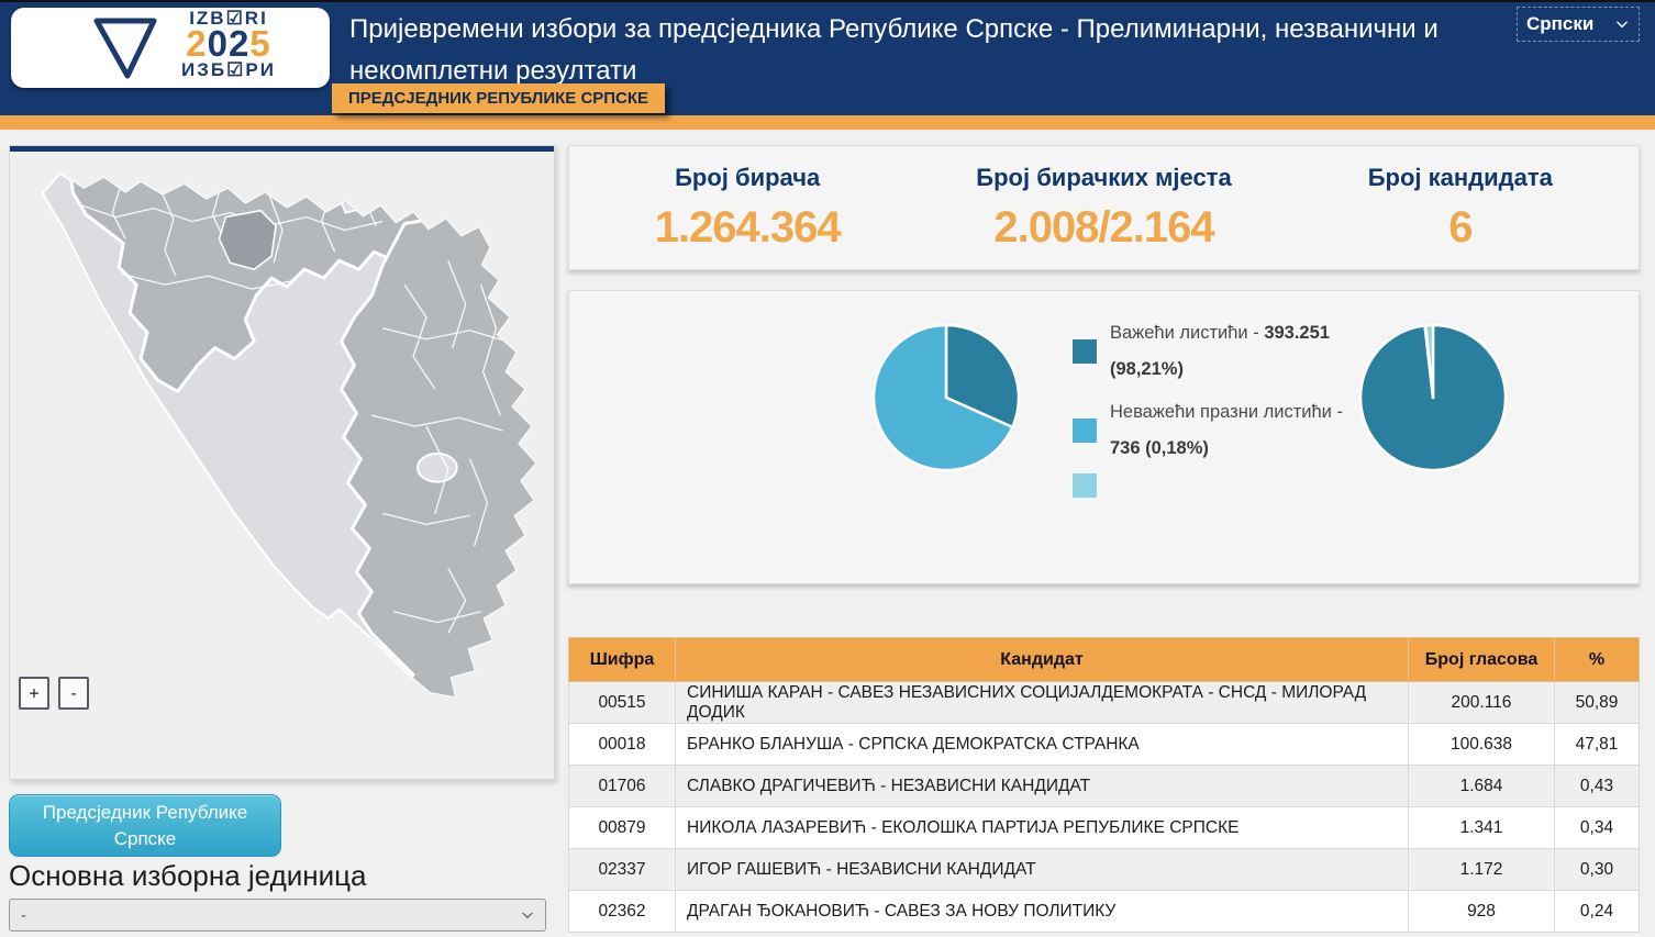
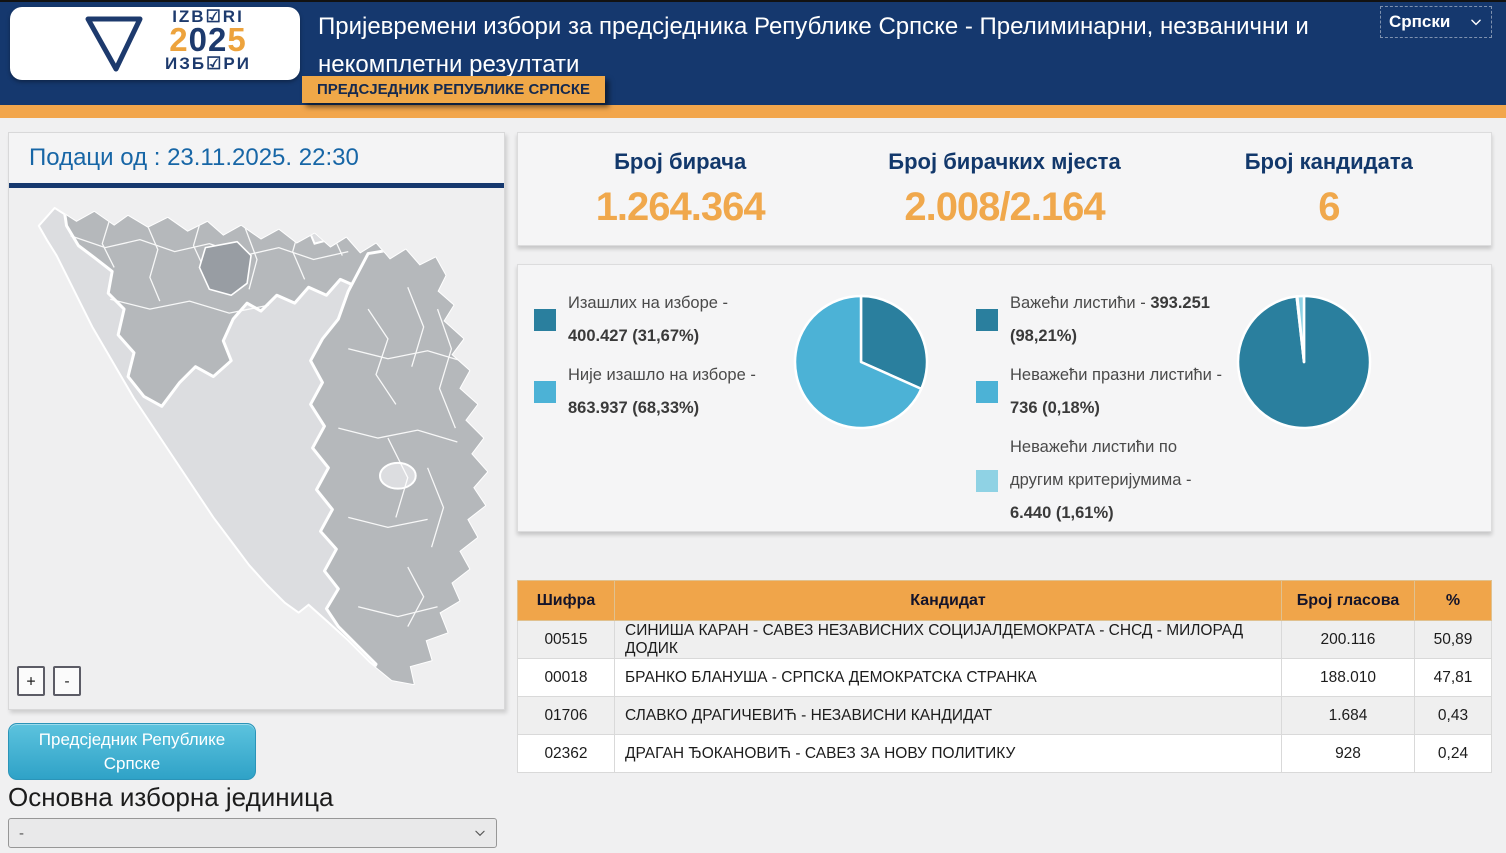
  IZB☑RI
  2025
  ИЗБ☑РИ
  Пријевремени избори за предсједника Републике Српске - Прелиминарни, незванични и некомплетни резултати
  Српски
  ПРЕДСЈЕДНИК РЕПУБЛИКЕ СРПСКЕ
+ Подаци од : 23.11.2025. 22:30
  +
  -
  Предсједник Републике Српске
  Основна изборна јединица
  -
  Број бирача
  1.264.364
  Број бирачких мјеста
  2.008/2.164
  Број кандидата
  6
+ Изашлих на изборе - 400.427 (31,67%)
+ Није изашло на изборе - 863.937 (68,33%)
  Важећи листићи - 393.251 (98,21%)
  Неважећи празни листићи - 736 (0,18%)
+ Неважећи листићи по другим критеријумима - 6.440 (1,61%)
  Шифра	Кандидат	Број гласова	%
  00515	СИНИША КАРАН - САВЕЗ НЕЗАВИСНИХ СОЦИЈАЛДЕМОКРАТА - СНСД - МИЛОРАД ДОДИК	200.116	50,89
- 00018	БРАНКО БЛАНУША - СРПСКА ДЕМОКРАТСКА СТРАНКА	100.638	47,81
+ 00018	БРАНКО БЛАНУША - СРПСКА ДЕМОКРАТСКА СТРАНКА	188.010	47,81
  01706	СЛАВКО ДРАГИЧЕВИЋ - НЕЗАВИСНИ КАНДИДАТ	1.684	0,43
- 00879	НИКОЛА ЛАЗАРЕВИЋ - ЕКОЛОШКА ПАРТИЈА РЕПУБЛИКЕ СРПСКЕ	1.341	0,34
- 02337	ИГОР ГАШЕВИЋ - НЕЗАВИСНИ КАНДИДАТ	1.172	0,30
  02362	ДРАГАН ЂОКАНОВИЋ - САВЕЗ ЗА НОВУ ПОЛИТИКУ	928	0,24
